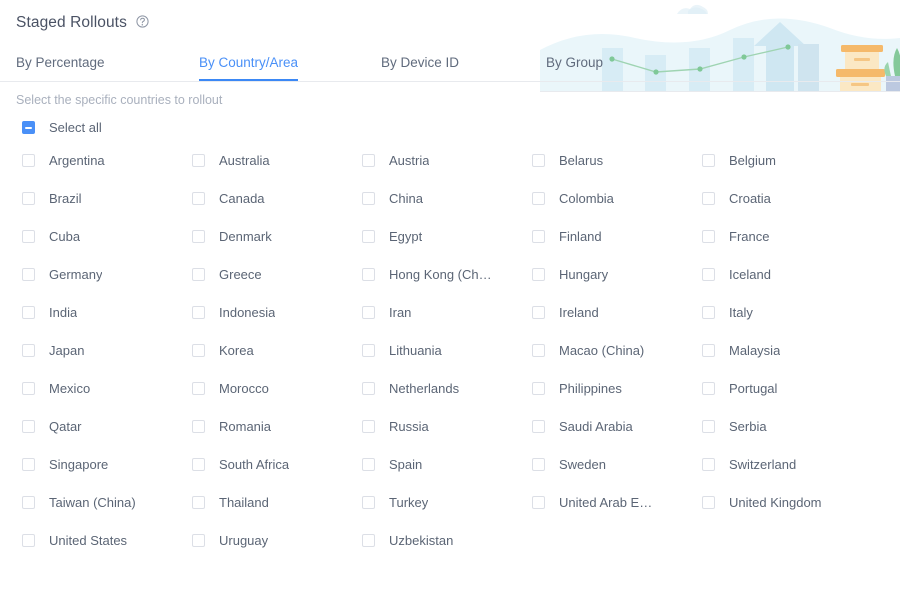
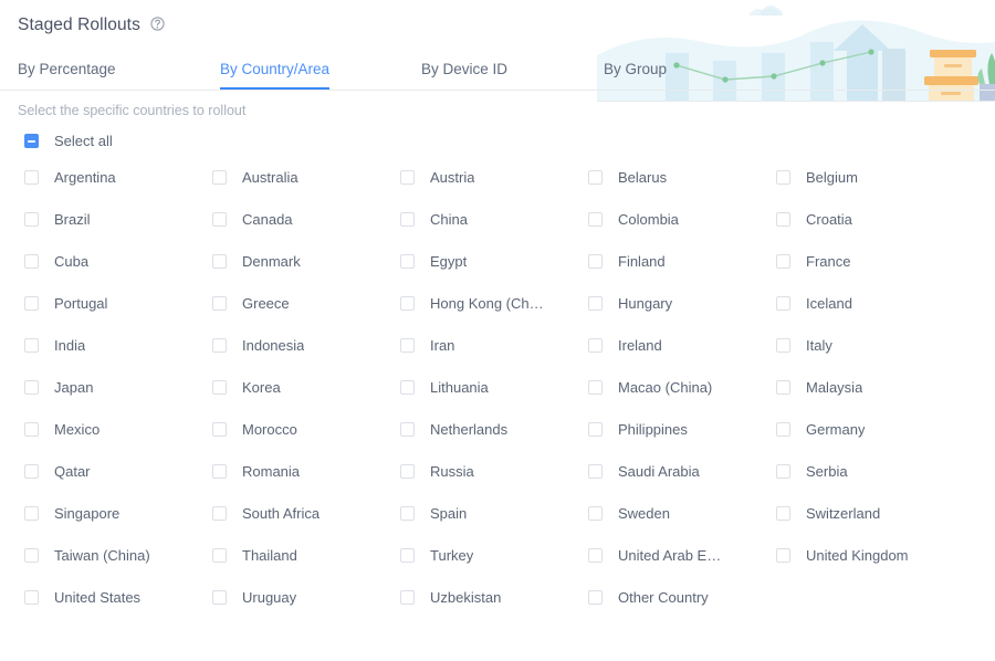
  Staged Rollouts
  By Percentage
  By Country/Area
  By Device ID
  By Group
  Select the specific countries to rollout
  Select all
  Argentina
  Australia
  Austria
  Belarus
  Belgium
  Brazil
  Canada
  China
  Colombia
  Croatia
  Cuba
  Denmark
  Egypt
  Finland
  France
- Germany
+ Portugal
  Greece
  Hong Kong (Ch…
  Hungary
  Iceland
  India
  Indonesia
  Iran
  Ireland
  Italy
  Japan
  Korea
  Lithuania
  Macao (China)
  Malaysia
  Mexico
  Morocco
  Netherlands
  Philippines
- Portugal
+ Germany
  Qatar
  Romania
  Russia
  Saudi Arabia
  Serbia
  Singapore
  South Africa
  Spain
  Sweden
  Switzerland
  Taiwan (China)
  Thailand
  Turkey
  United Arab E…
  United Kingdom
  United States
  Uruguay
  Uzbekistan
+ Other Country
